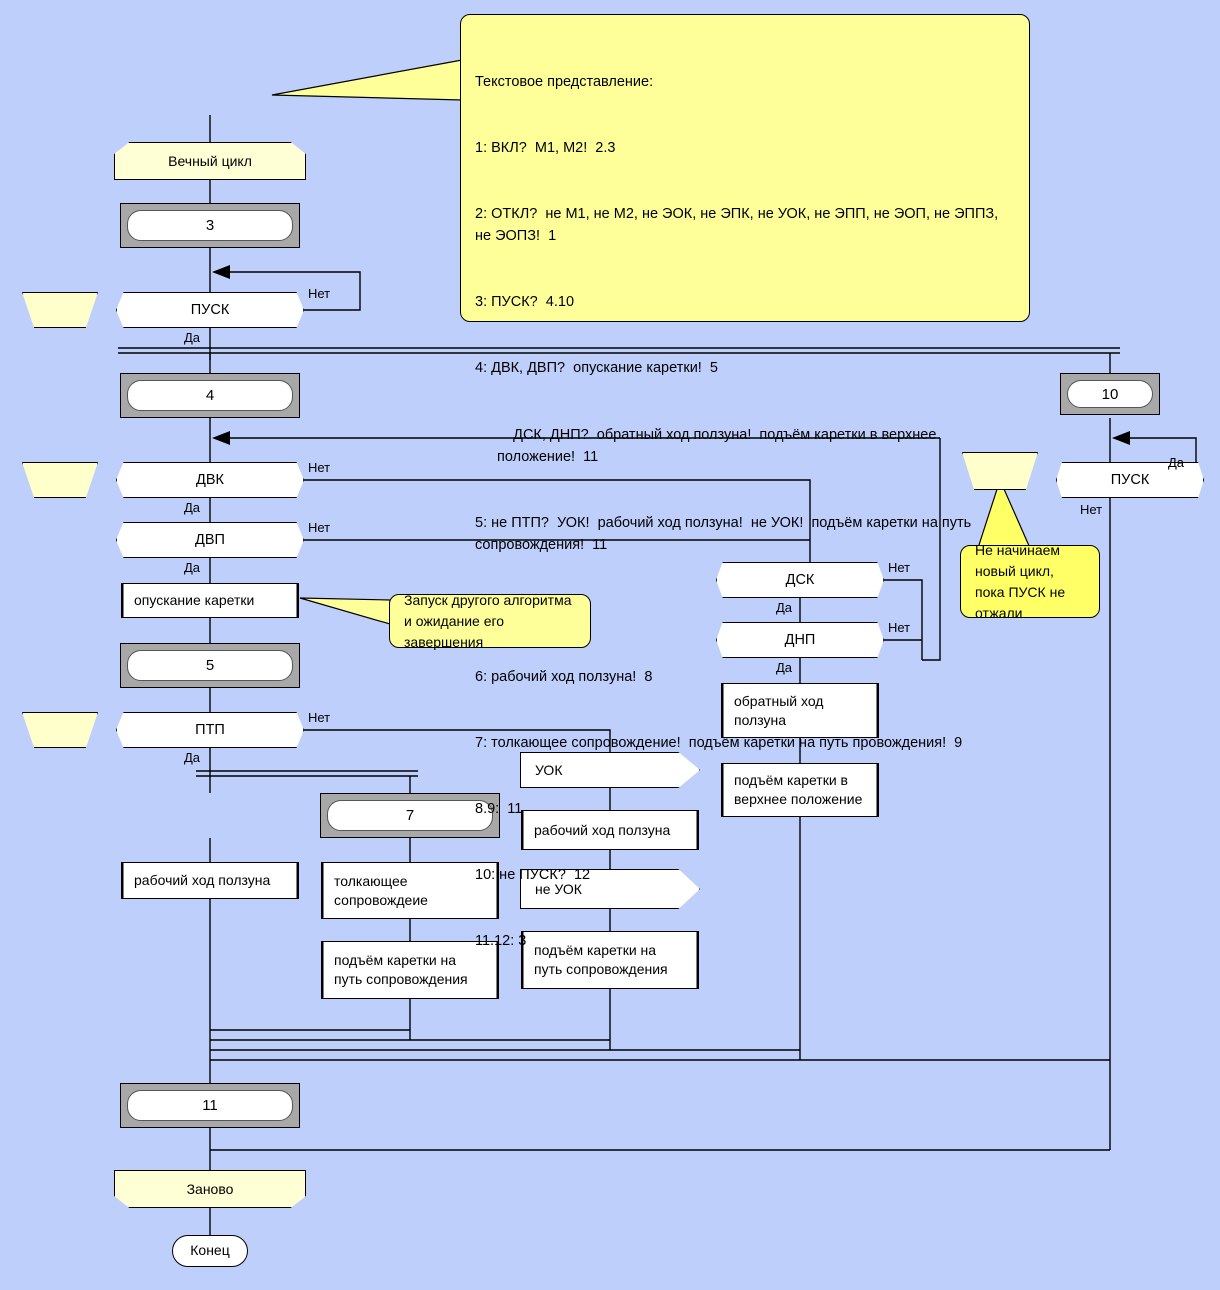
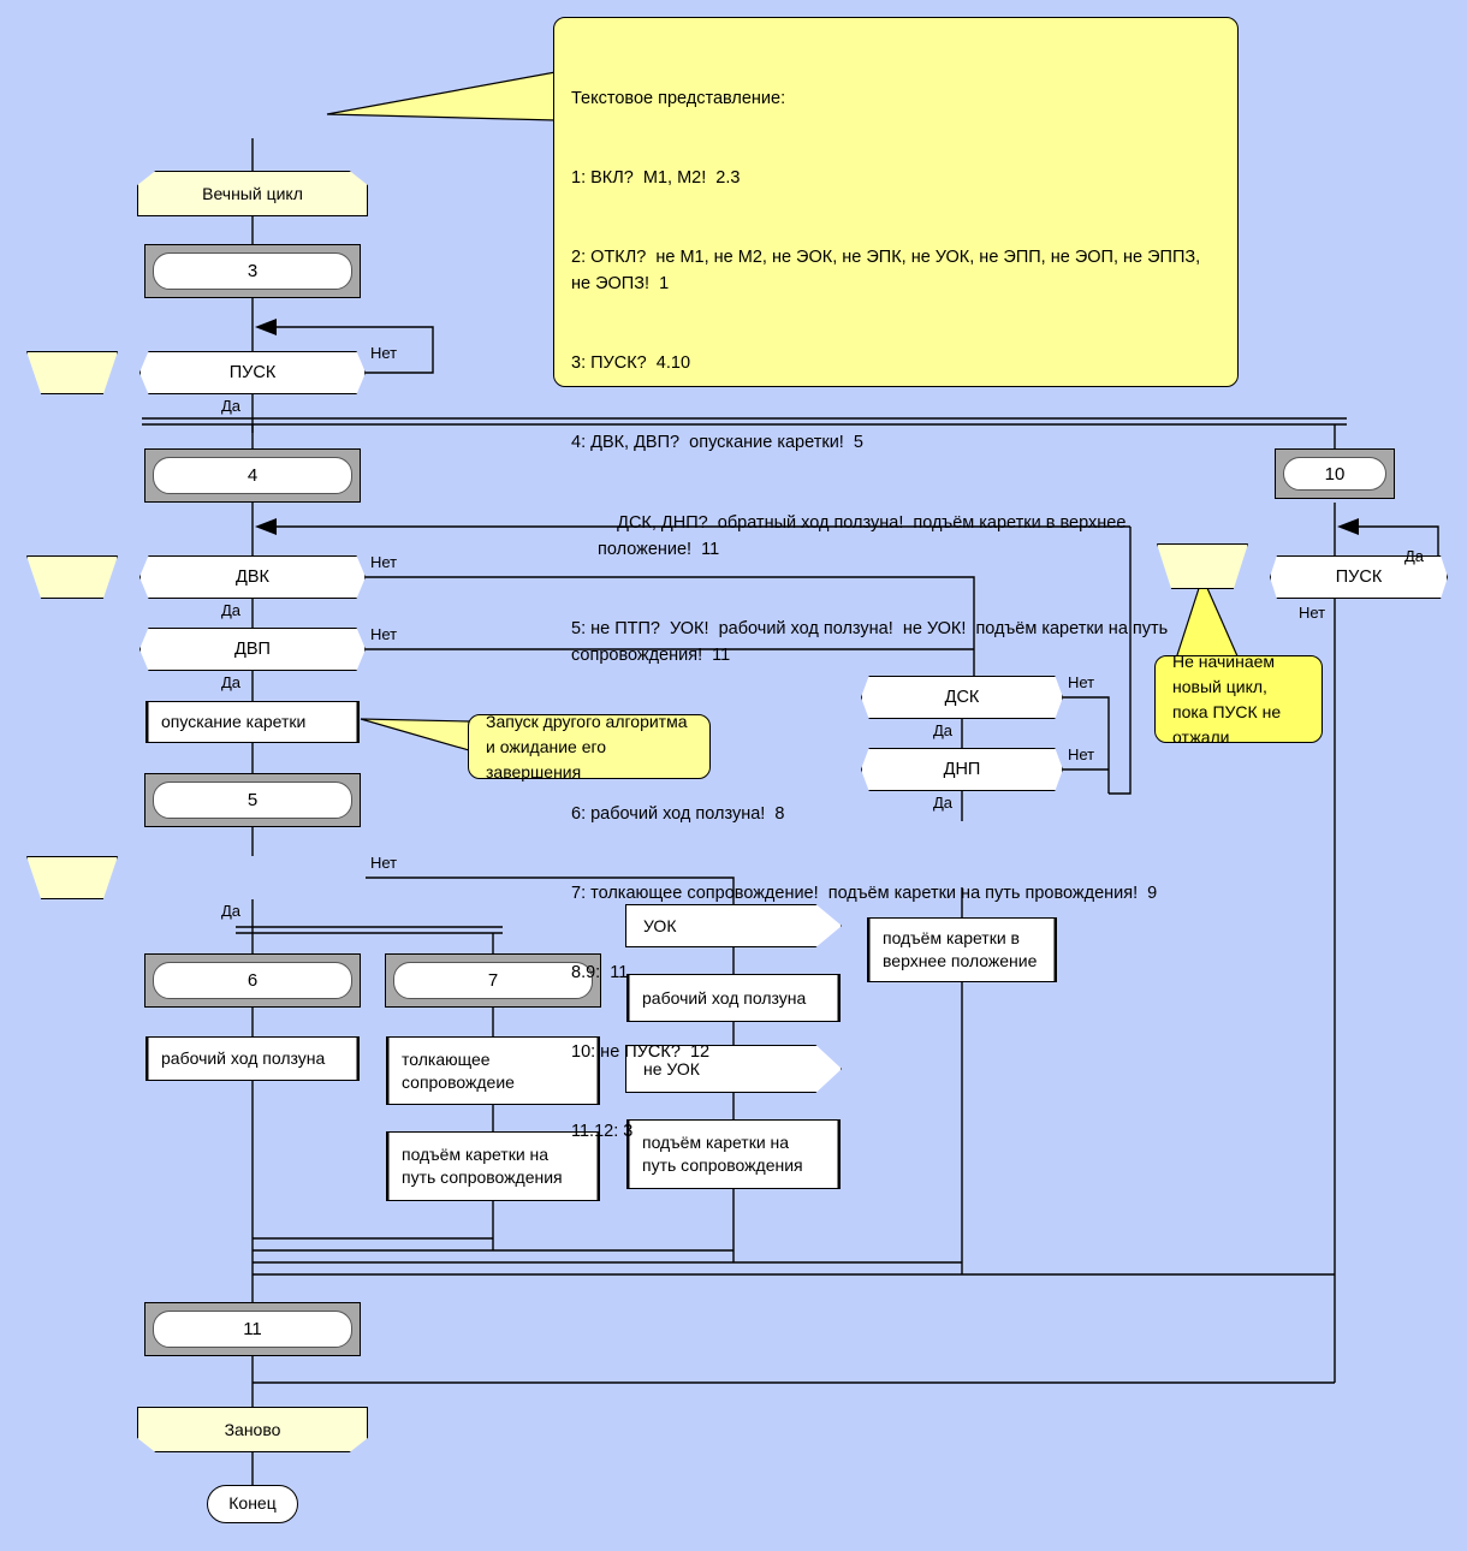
  Вечный цикл
  3
  ПУСК
  Нет
  Да
  4
  ДВК
  Нет
  Да
  ДВП
  Нет
  Да
  опускание каретки
  5
- ПТП
  Нет
  Да
+ 6
  рабочий ход ползуна
  7
  толкающее сопровождеие
  подъём каретки на путь сопровождения
  УОК
  рабочий ход ползуна
  не УОК
  подъём каретки на путь сопровождения
  ДСК
  Нет
  Да
  ДНП
  Нет
  Да
- обратный ход ползуна
  подъём каретки в верхнее положение
  10
  ПУСК
  Да
  Нет
  11
  Заново
  Конец
  Текстовое представление:
  1: ВКЛ? М1, М2! 2.3
  2: ОТКЛ? не М1, не М2, не ЭОК, не ЭПК, не УОК, не ЭПП, не ЭОП, не ЭППЗ, не ЭОПЗ! 1
  3: ПУСК? 4.10
  4: ДВК, ДВП? опускание каретки! 5
  ДСК, ДНП? обратный ход ползуна! подъём каретки в верхнее положение! 11
  5: не ПТП? УОК! рабочий ход ползуна! не УОК! подъём каретки на путь сопровождения! 11
  6: рабочий ход ползуна! 8
  7: толкающее сопровождение! подъём каретки на путь провождения! 9
  8.9: 11
  10: не ПУСК? 12
  11.12: 3
  Запуск другого алгоритма и ожидание его завершения
  Не начинаем новый цикл, пока ПУСК не отжали
